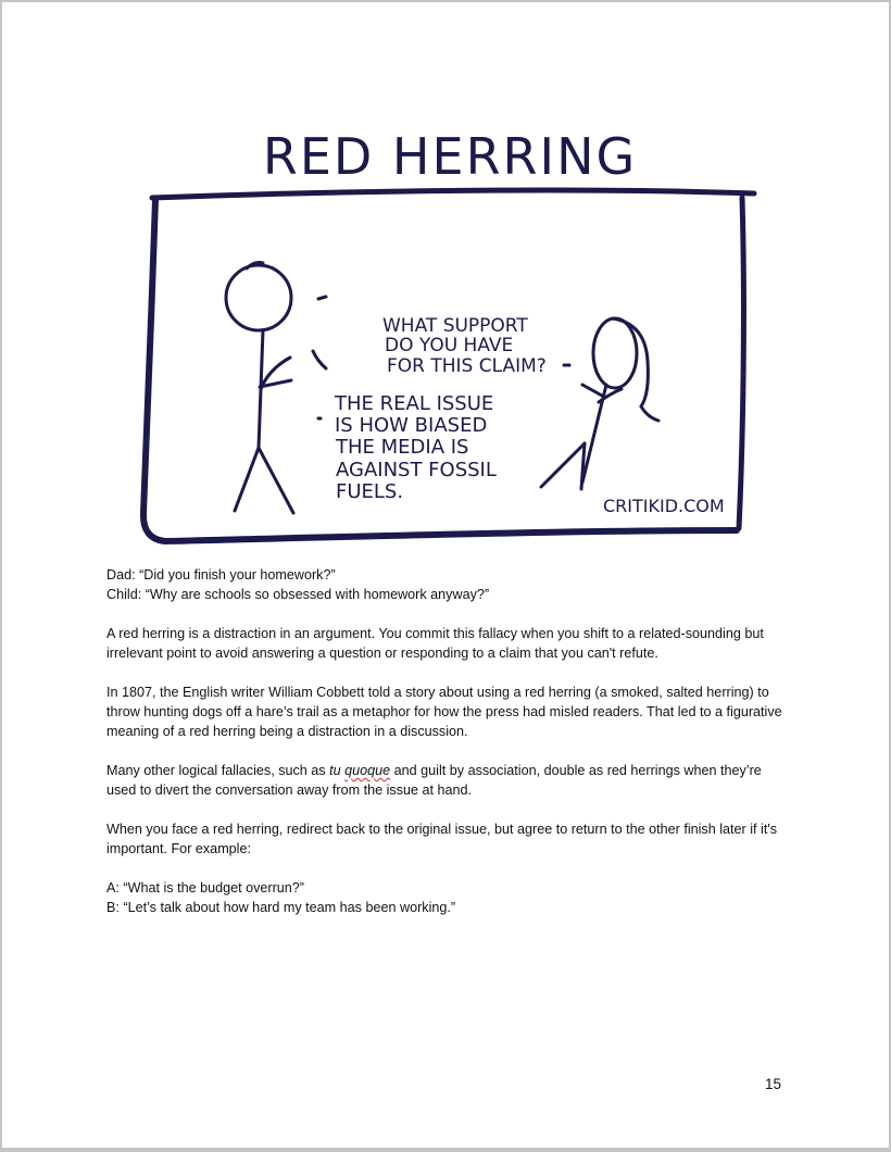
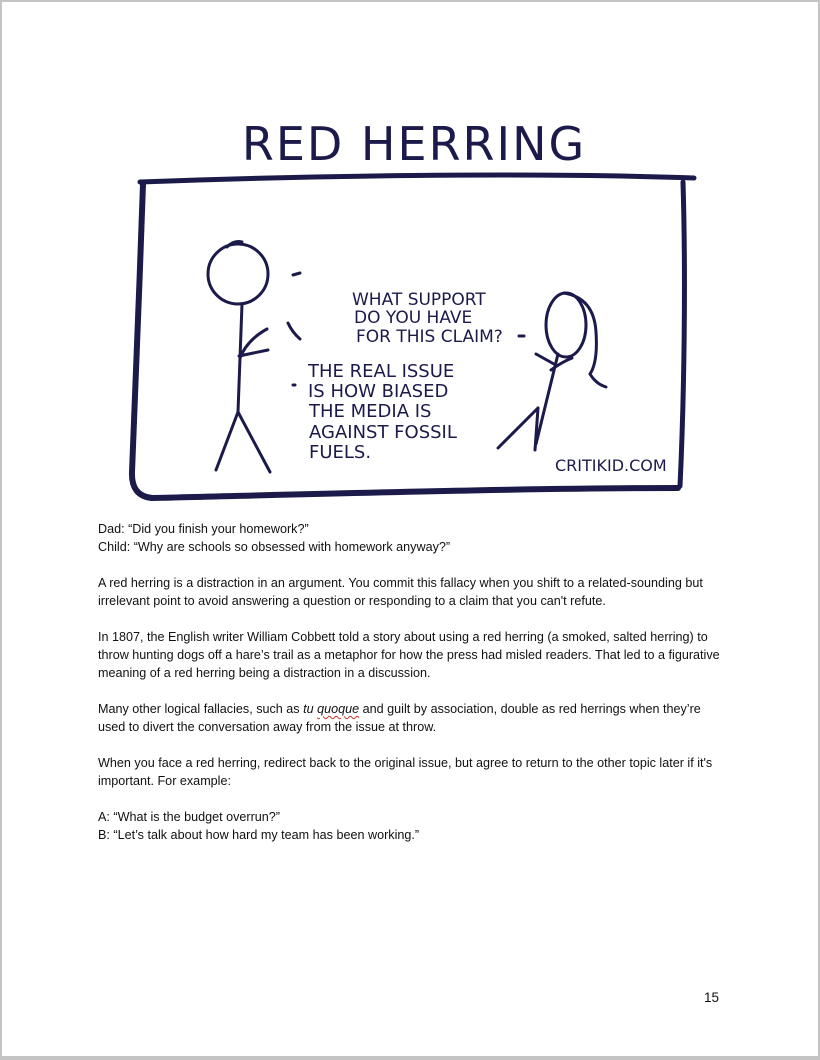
  RED HERRING
  WHAT SUPPORT
  DO YOU HAVE
  FOR THIS CLAIM?
  THE REAL ISSUE
  IS HOW BIASED
  THE MEDIA IS
  AGAINST FOSSIL
  FUELS.
  CRITIKID.COM
  Dad: “Did you finish your homework?”
  Child: “Why are schools so obsessed with homework anyway?”
  A red herring is a distraction in an argument. You commit this fallacy when you shift to a related-sounding but irrelevant point to avoid answering a question or responding to a claim that you can't refute.
  In 1807, the English writer William Cobbett told a story about using a red herring (a smoked, salted herring) to throw hunting dogs off a hare’s trail as a metaphor for how the press had misled readers. That led to a figurative meaning of a red herring being a distraction in a discussion.
- Many other logical fallacies, such as tu quoque and guilt by association, double as red herrings when they’re used to divert the conversation away from the issue at hand.
+ Many other logical fallacies, such as tu quoque and guilt by association, double as red herrings when they’re used to divert the conversation away from the issue at throw.
- When you face a red herring, redirect back to the original issue, but agree to return to the other finish later if it's important. For example:
+ When you face a red herring, redirect back to the original issue, but agree to return to the other topic later if it's important. For example:
  A: “What is the budget overrun?”
  B: “Let’s talk about how hard my team has been working.”
  15
